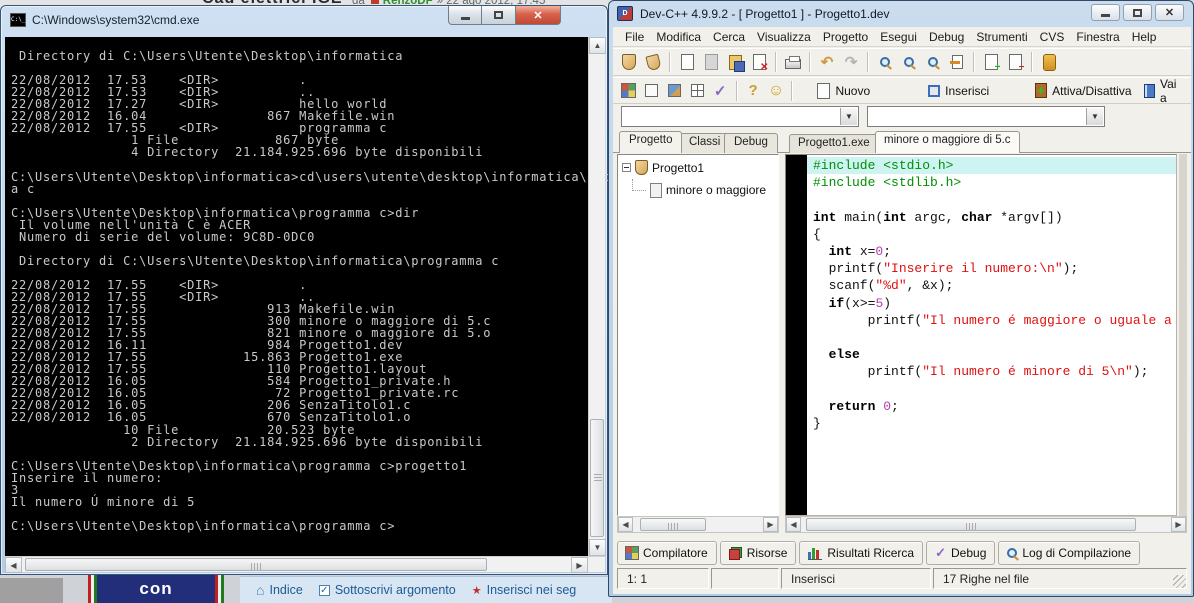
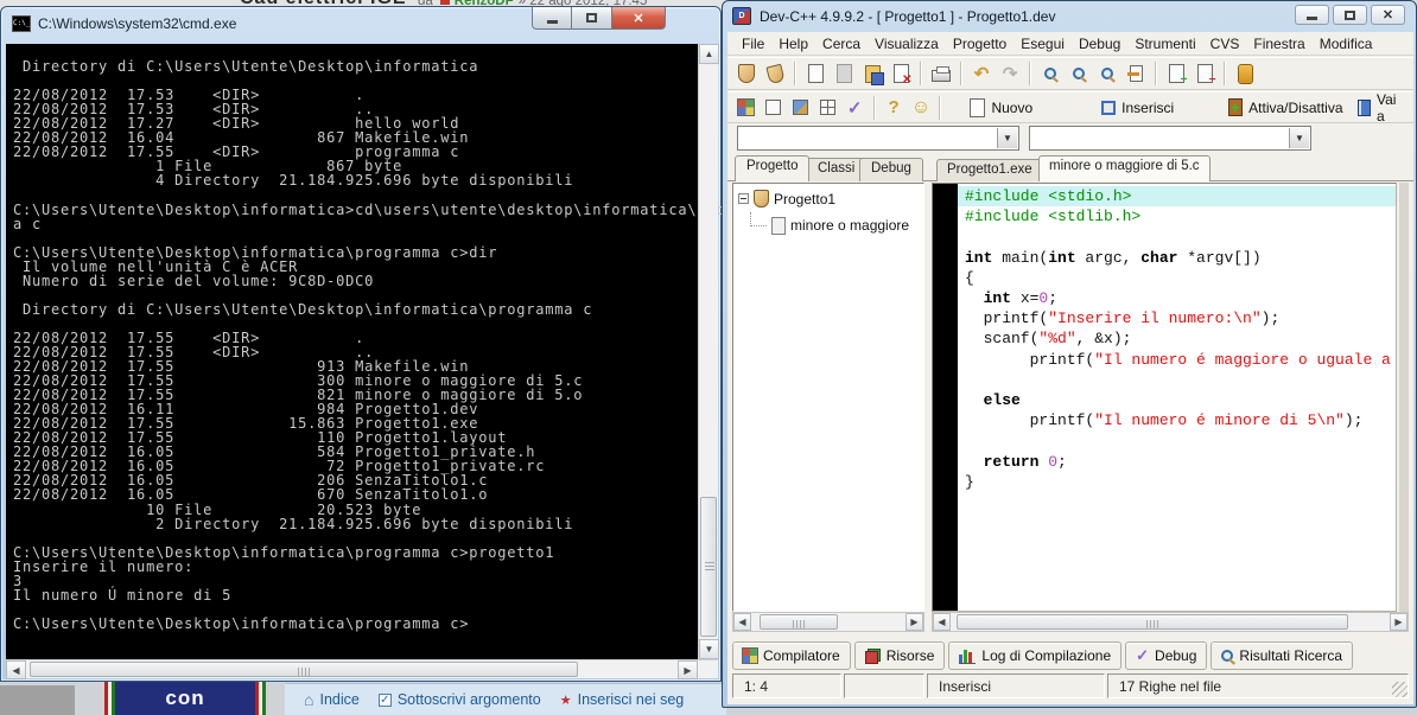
  da RenzoDF » 22 ago 2012, 17:45
  con
  ⌂
  Indice
  ✓
  Sottoscrivi argomento
  ★
  Inserisci nei seg
  C:\Windows\system32\cmd.exe
  ✕
  Directory di C:\Users\Utente\Desktop\informatica
  22/08/2012 17.53 <DIR> .
  22/08/2012 17.53 <DIR> ..
  22/08/2012 17.27 <DIR> hello world
  22/08/2012 16.04 867 Makefile.win
  22/08/2012 17.55 <DIR> programma c
  1 File 867 byte
  4 Directory 21.184.925.696 byte disponibili
  C:\Users\Utente\Desktop\informatica>cd\users\utente\desktop\informatica\
  a c
  C:\Users\Utente\Desktop\informatica\programma c>dir
  Il volume nell'unità C è ACER
  Numero di serie del volume: 9C8D-0DC0
  Directory di C:\Users\Utente\Desktop\informatica\programma c
  22/08/2012 17.55 <DIR> .
  22/08/2012 17.55 <DIR> ..
  22/08/2012 17.55 913 Makefile.win
  22/08/2012 17.55 300 minore o maggiore di 5.c
  22/08/2012 17.55 821 minore o maggiore di 5.o
  22/08/2012 16.11 984 Progetto1.dev
  22/08/2012 17.55 15.863 Progetto1.exe
  22/08/2012 17.55 110 Progetto1.layout
  22/08/2012 16.05 584 Progetto1_private.h
  22/08/2012 16.05 72 Progetto1_private.rc
  22/08/2012 16.05 206 SenzaTitolo1.c
  22/08/2012 16.05 670 SenzaTitolo1.o
  10 File 20.523 byte
  2 Directory 21.184.925.696 byte disponibili
  C:\Users\Utente\Desktop\informatica\programma c>progetto1
  Inserire il numero:
  3
  Il numero Ú minore di 5
  C:\Users\Utente\Desktop\informatica\programma c>
  ▲
  ▼
  ◀
  ▶
  Dev-C++ 4.9.9.2 - [ Progetto1 ] - Progetto1.dev
  ✕
  File
- Modifica
+ Help
  Cerca
  Visualizza
  Progetto
  Esegui
  Debug
  Strumenti
  CVS
  Finestra
- Help
+ Modifica
  ✕
  ↶
  ↷
  +
  −
  ✓
  ?
  ☺
  Nuovo
  Inserisci
  Attiva/Disattiva
  Vai a
  ▼
  ▼
  Progetto
  Classi
  Debug
  Progetto1.exe
  minore o maggiore di 5.c
  Progetto1
  minore o maggiore
  ◀
  ▶
  #include <stdio.h>
  #include <stdlib.h>
  int main(int argc, char *argv[])
  {
  int x=0;
  printf("Inserire il numero:\n");
  scanf("%d", &x);
- if(x>=5)
  printf("Il numero é maggiore o uguale a
  else
  printf("Il numero é minore di 5\n");
  return 0;
  }
  ◀
  ▶
  Compilatore
  Risorse
- Risultati Ricerca
+ Log di Compilazione
  ✓
  Debug
- Log di Compilazione
+ Risultati Ricerca
- 1: 1
+ 1: 4
  Inserisci
  17 Righe nel file
